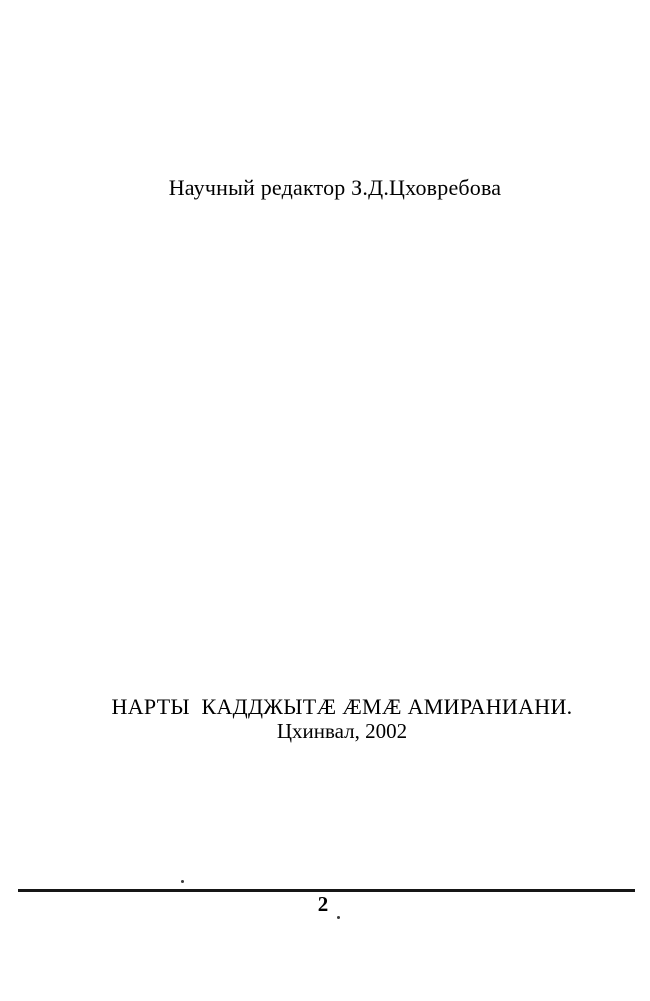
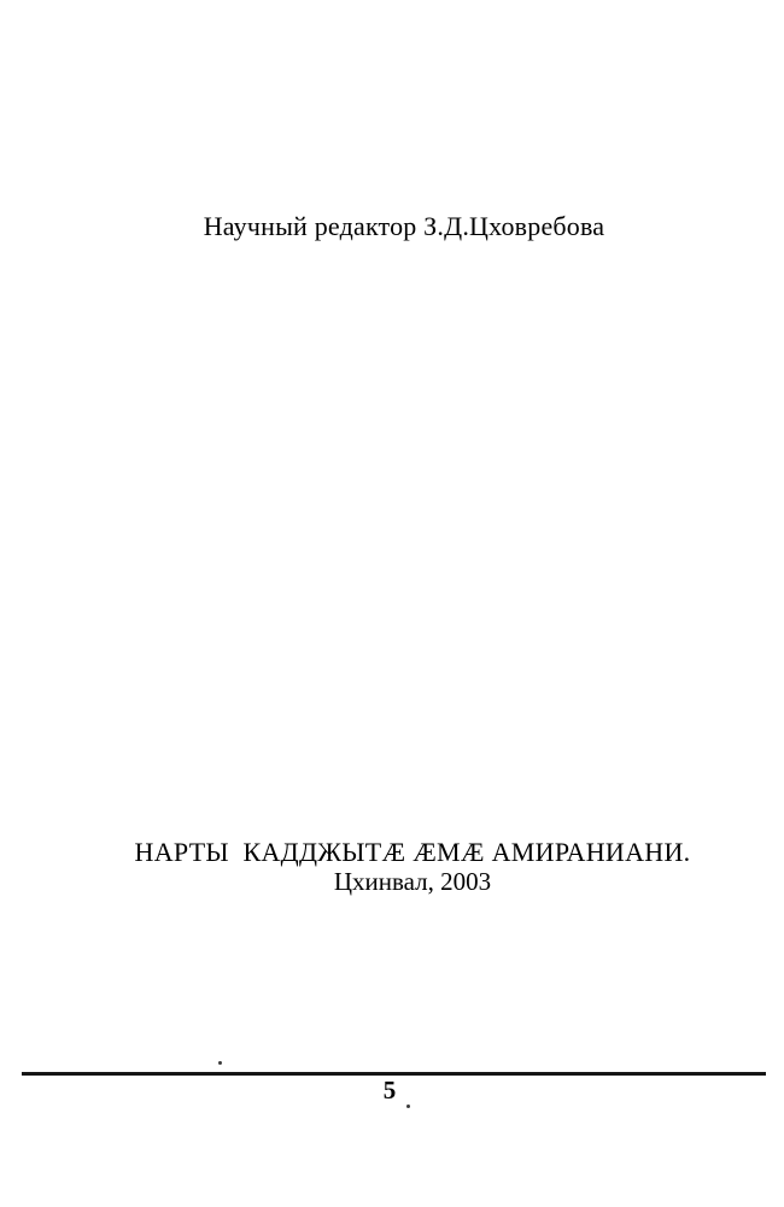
  Научный редактор З.Д.Цховребова
  НАРТЫ КАДДЖЫТÆ ÆМÆ АМИРАНИАНИ.
- Цхинвал, 2002
+ Цхинвал, 2003
- 2
+ 5
